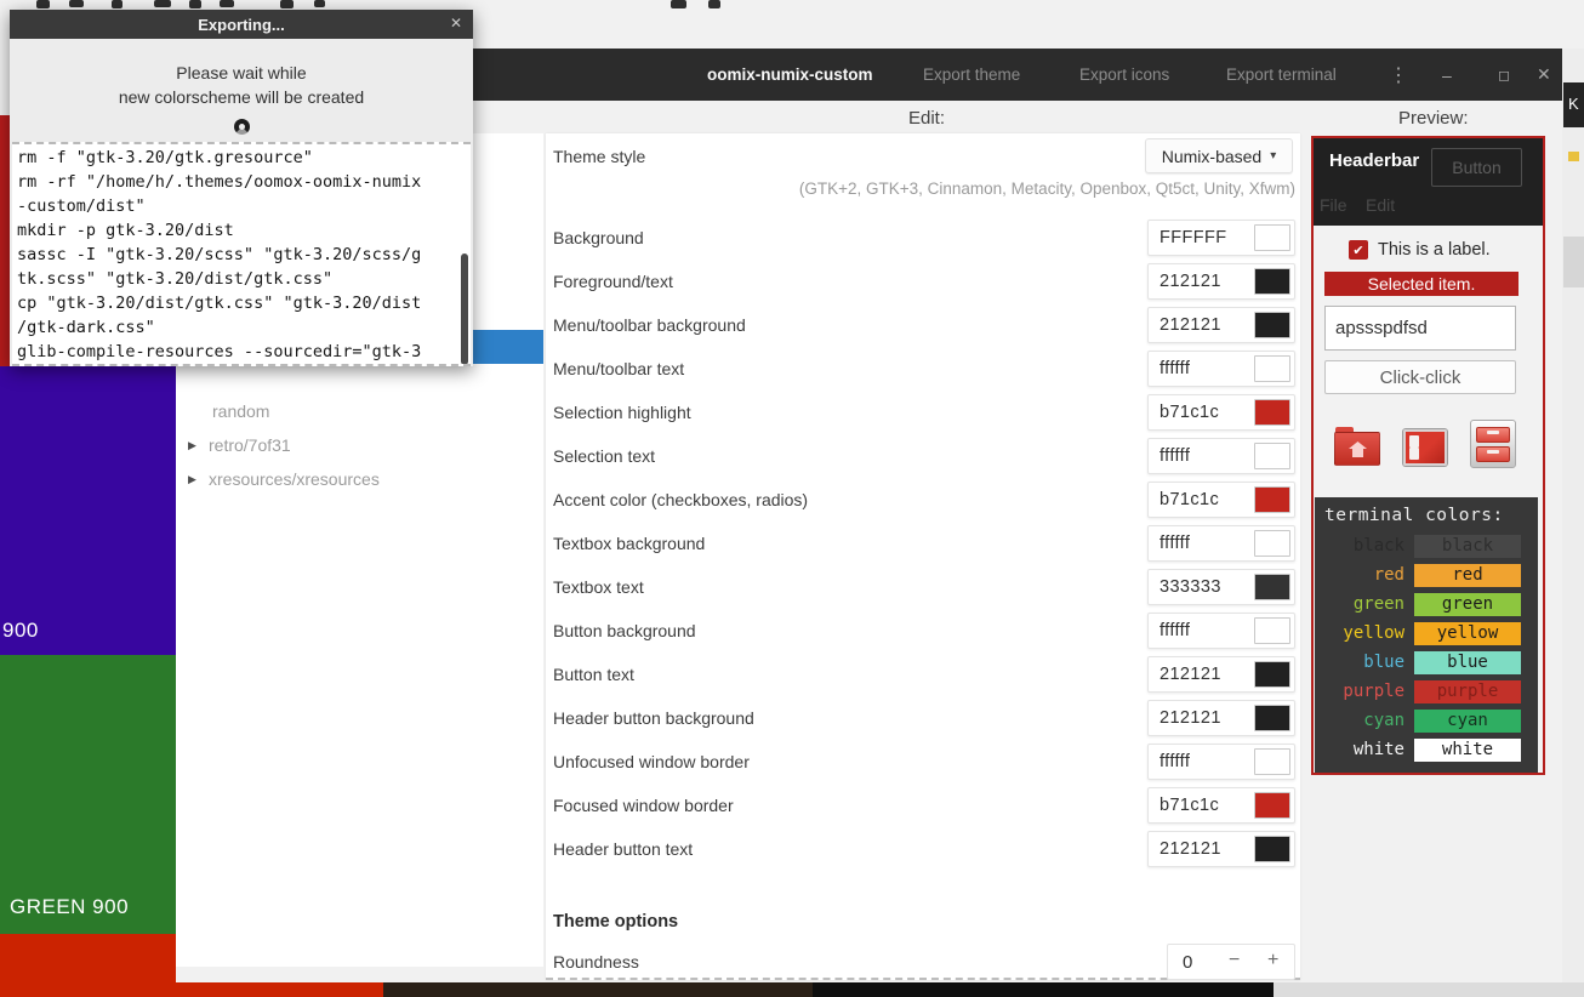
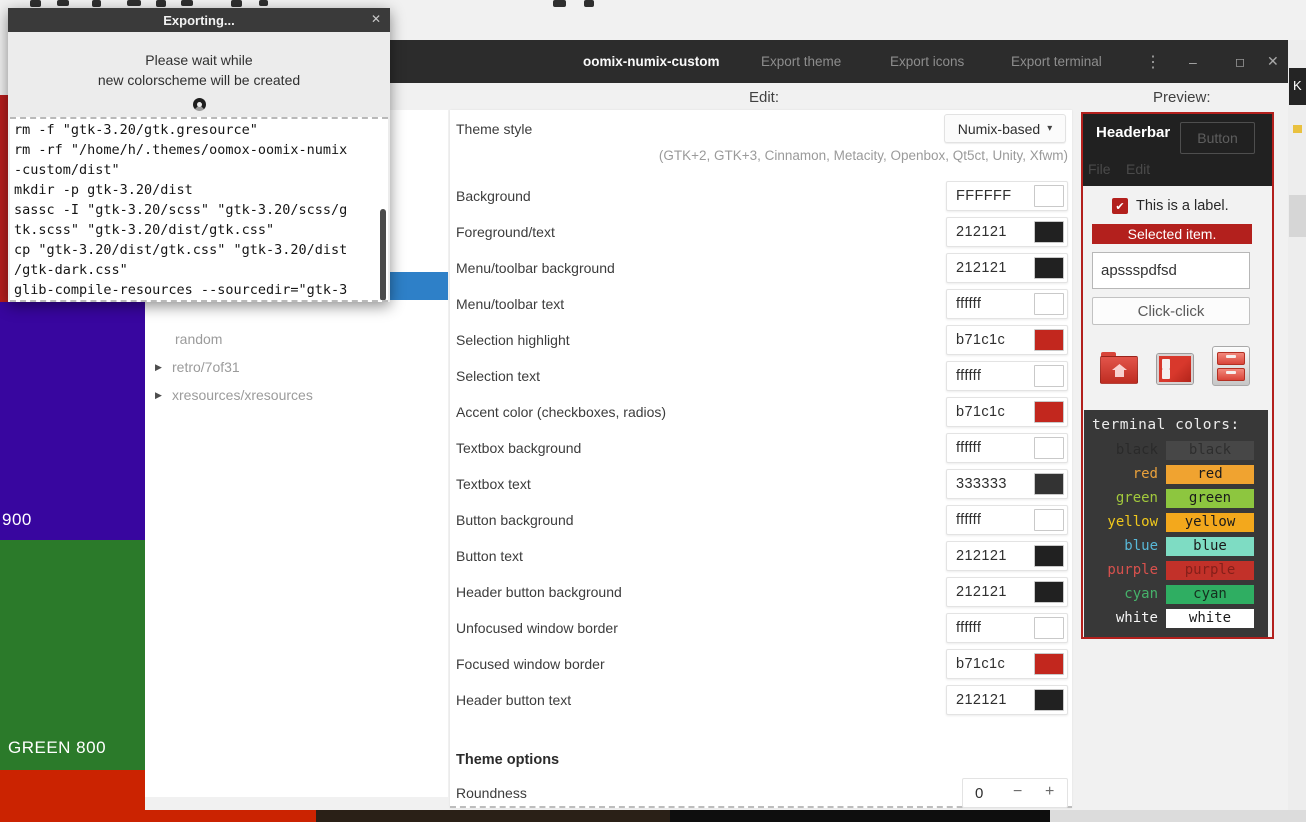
  900
- GREEN 900
+ GREEN 800
  oomix-numix-custom
  Export theme
  Export icons
  Export terminal
  ⋮
  –
  ◻
  ✕
  Edit:
  Preview:
  random
  ▶
  retro/7of31
  ▶
  xresources/xresources
  Theme style
  Numix-based
  ▾
  (GTK+2, GTK+3, Cinnamon, Metacity, Openbox, Qt5ct, Unity, Xfwm)
  Background
  FFFFFF
  Foreground/text
  212121
  Menu/toolbar background
  212121
  Menu/toolbar text
  ffffff
  Selection highlight
  b71c1c
  Selection text
  ffffff
  Accent color (checkboxes, radios)
  b71c1c
  Textbox background
  ffffff
  Textbox text
  333333
  Button background
  ffffff
  Button text
  212121
  Header button background
  212121
  Unfocused window border
  ffffff
  Focused window border
  b71c1c
  Header button text
  212121
  Theme options
  Roundness
  0
  −
  +
  Headerbar
  Button
  File
  Edit
  ✔
  This is a label.
  Selected item.
  apssspdfsd
  Click-click
  terminal colors:
  black
  red
  red
  green
  green
  yellow
  yellow
  blue
  blue
  purple
  purple
  cyan
  cyan
  white
  white
  K
  Exporting...
  ✕
  Please wait while
  new colorscheme will be created
  rm -f "gtk-3.20/gtk.gresource"
  rm -rf "/home/h/.themes/oomox-oomix-numix
  -custom/dist"
  mkdir -p gtk-3.20/dist
  sassc -I "gtk-3.20/scss" "gtk-3.20/scss/g
  tk.scss" "gtk-3.20/dist/gtk.css"
  cp "gtk-3.20/dist/gtk.css" "gtk-3.20/dist
  /gtk-dark.css"
  glib-compile-resources --sourcedir="gtk-3
